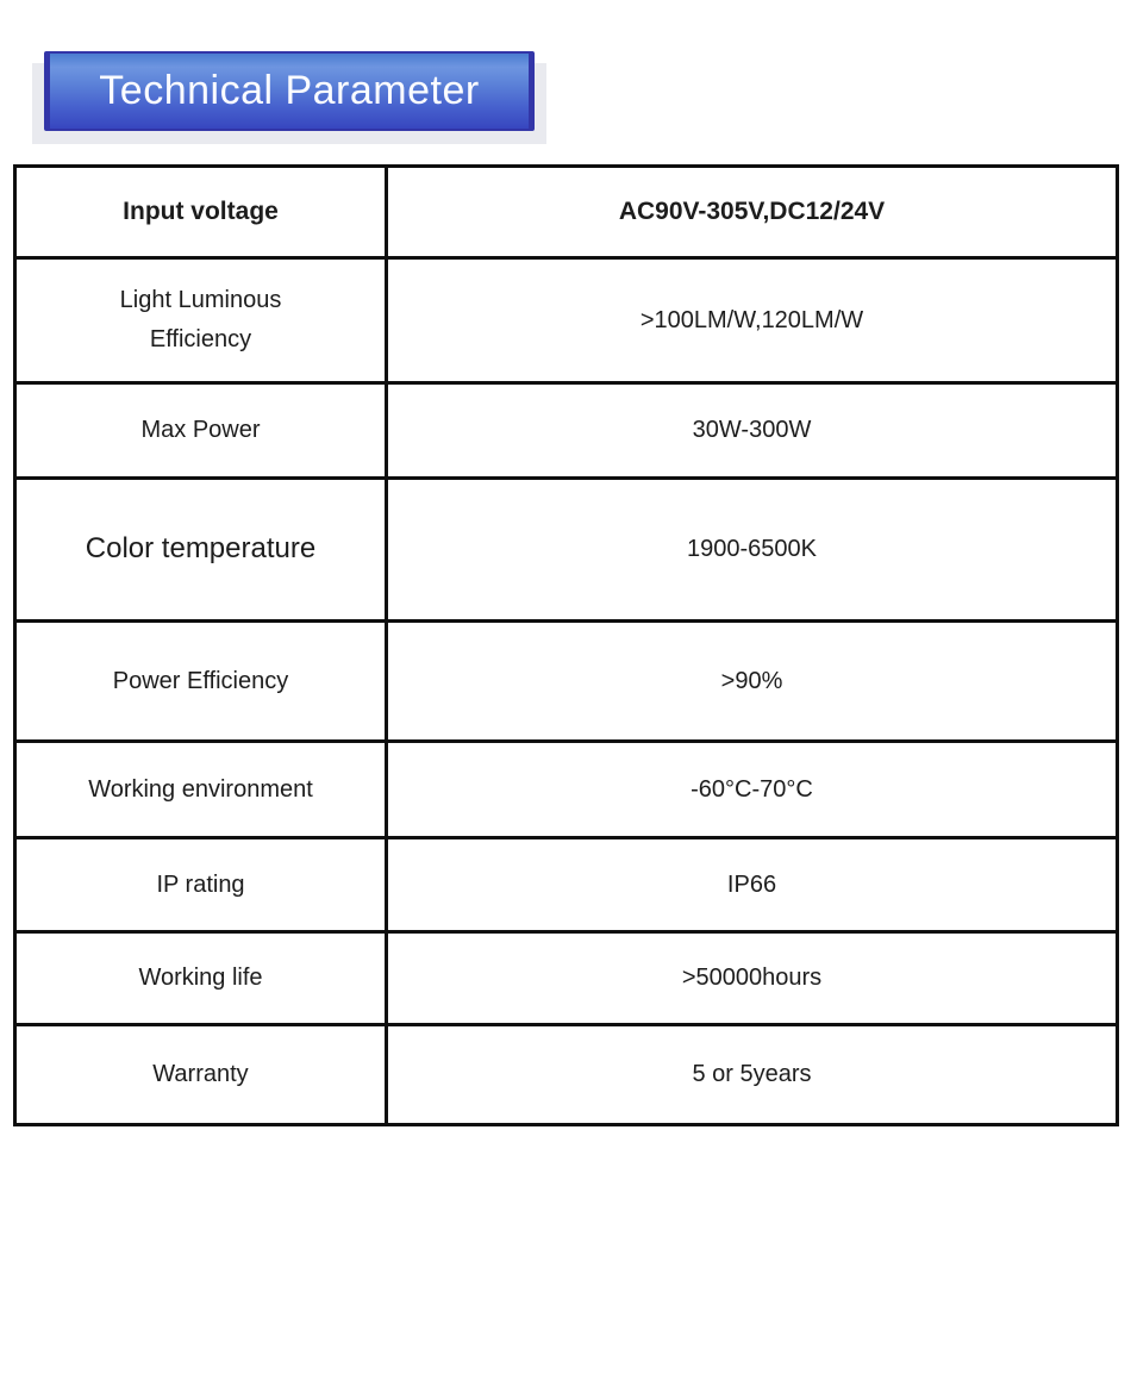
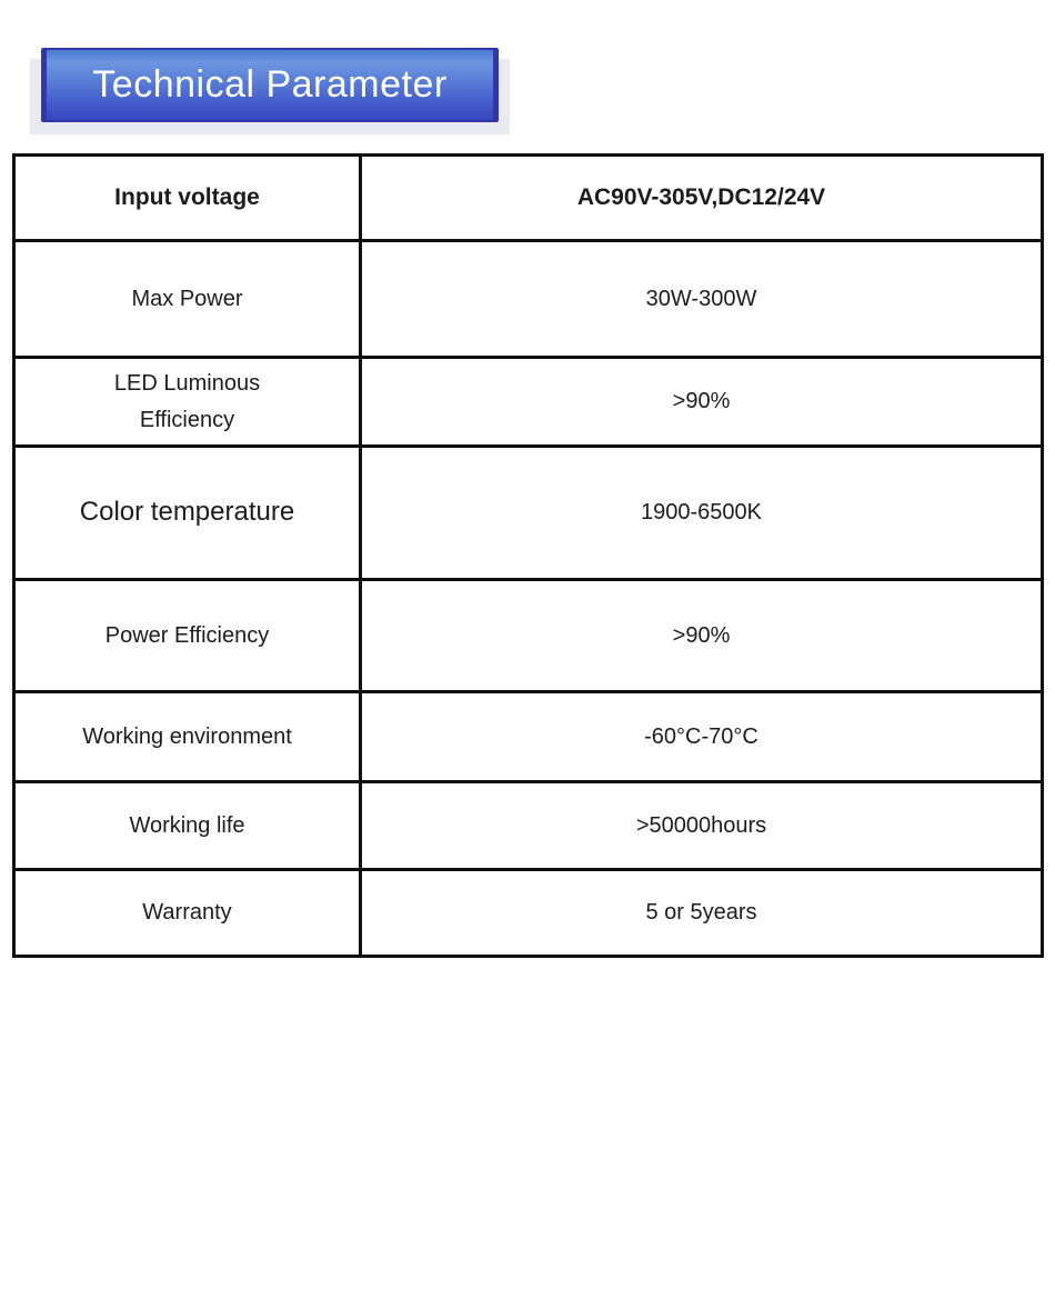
  Technical Parameter
  Input voltage	AC90V-305V,DC12/24V
- Light Luminous Efficiency	>100LM/W,120LM/W
  Max Power	30W-300W
+ LED Luminous Efficiency	>90%
  Color temperature	1900-6500K
  Power Efficiency	>90%
  Working environment	-60°C-70°C
- IP rating	IP66
  Working life	>50000hours
  Warranty	5 or 5years
